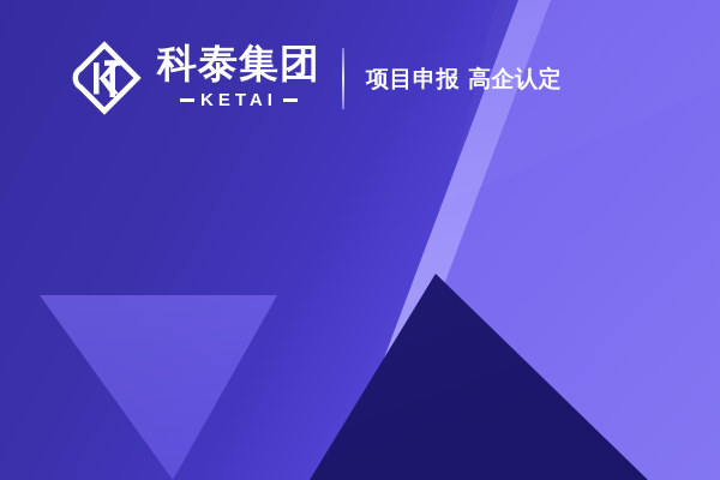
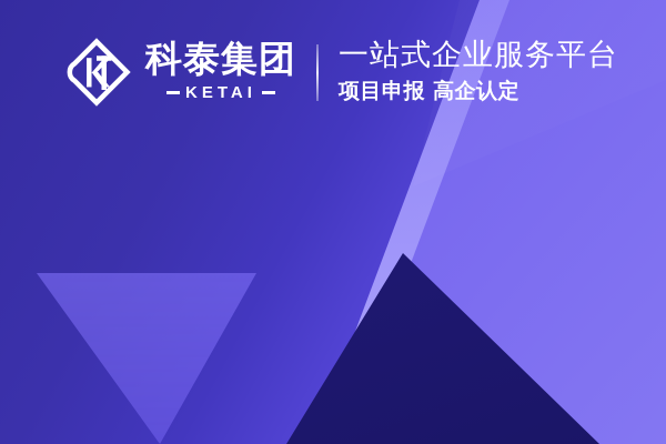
  科泰集团
  KETAI
+ 一站式企业服务平台
  项目申报 高企认定
